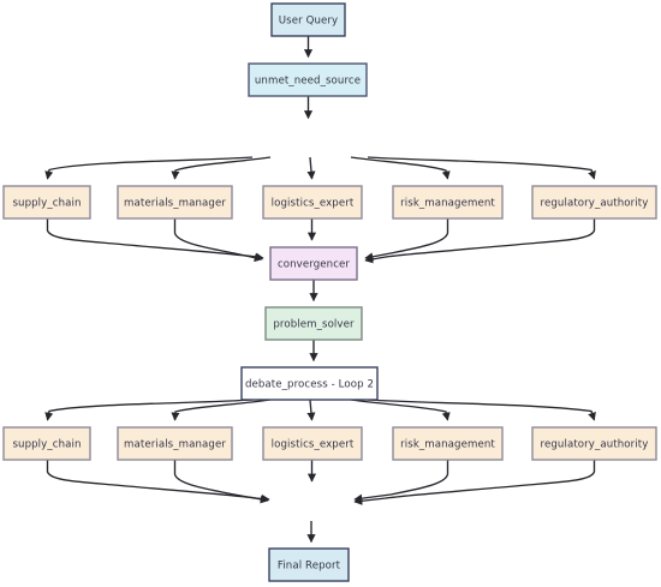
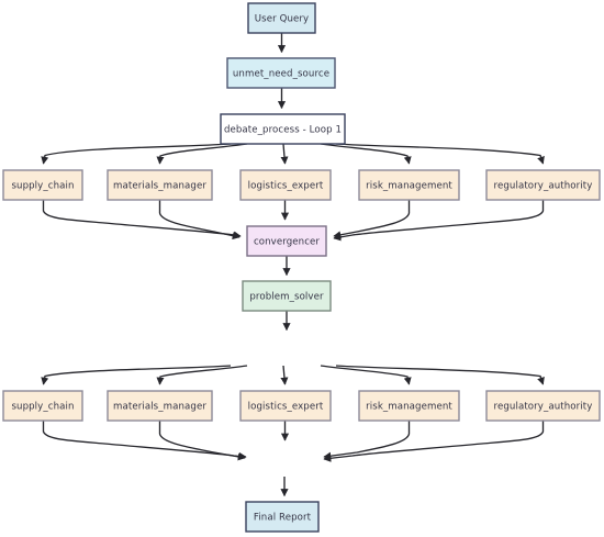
  User Query
  unmet_need_source
+ debate_process - Loop 1
  supply_chain
  materials_manager
  logistics_expert
  risk_management
  regulatory_authority
  convergencer
  problem_solver
- debate_process - Loop 2
  supply_chain
  materials_manager
  logistics_expert
  risk_management
  regulatory_authority
  Final Report
